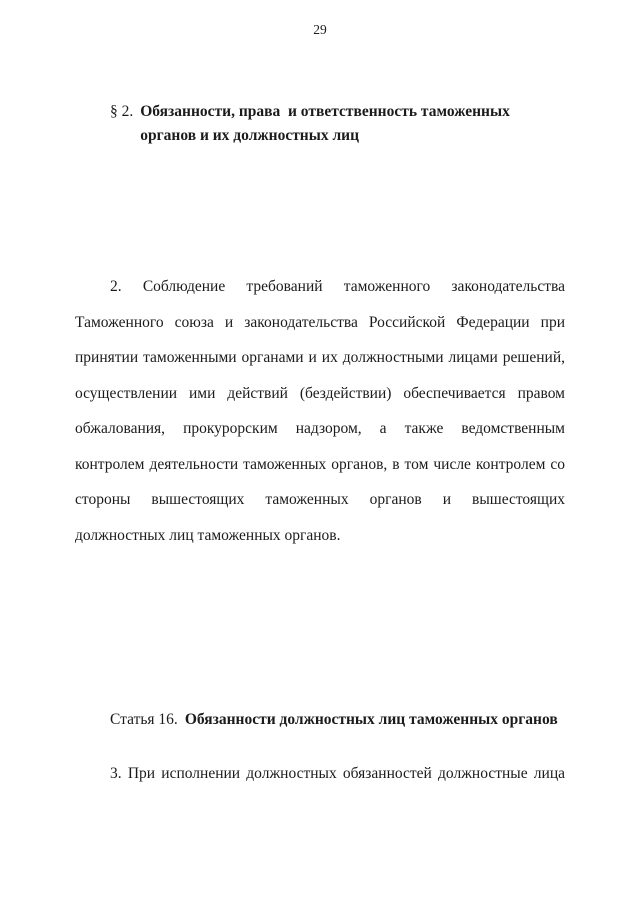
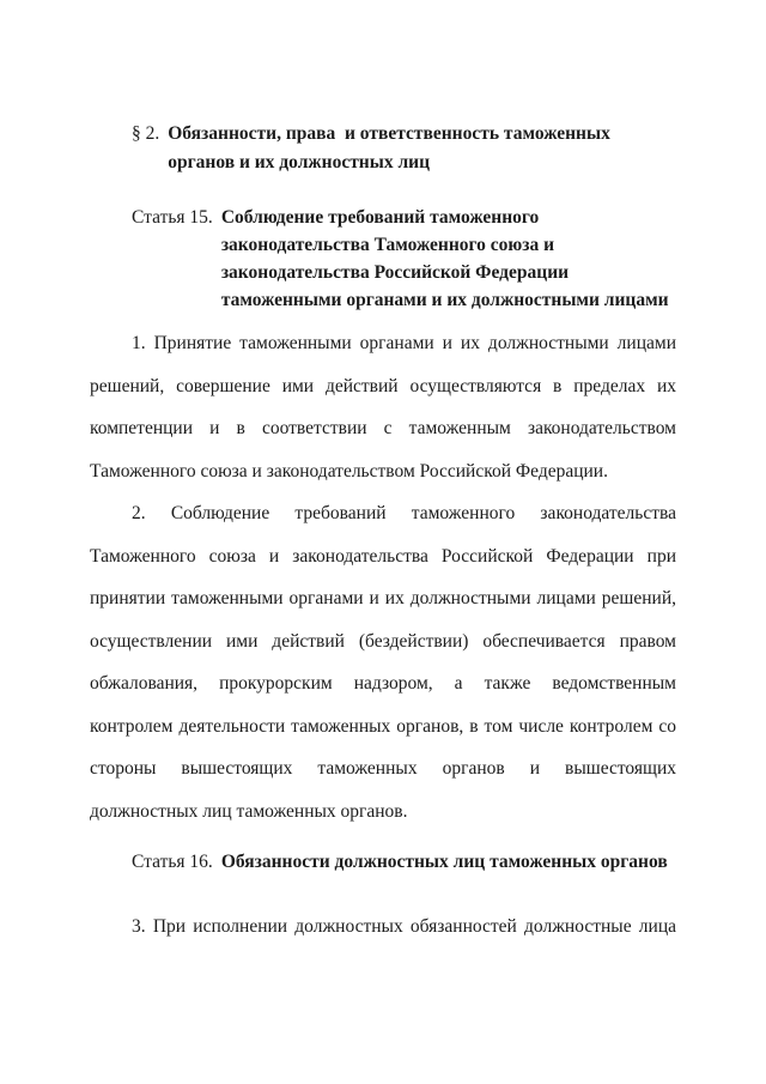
- 29
  § 2.
  Обязанности, права и ответственность таможенных
  органов и их должностных лиц
+ Статья 15.
+ Соблюдение требований таможенного
+ законодательства Таможенного союза и
+ законодательства Российской Федерации
+ таможенными органами и их должностными лицами
+ 1. Принятие таможенными органами и их должностными лицами решений, совершение ими действий осуществляются в пределах их компетенции и в соответствии с таможенным законодательством Таможенного союза и законодательством Российской Федерации.
  2. Соблюдение требований таможенного законодательства Таможенного союза и законодательства Российской Федерации при принятии таможенными органами и их должностными лицами решений, осуществлении ими действий (бездействии) обеспечивается правом обжалования, прокурорским надзором, а также ведомственным контролем деятельности таможенных органов, в том числе контролем со стороны вышестоящих таможенных органов и вышестоящих должностных лиц таможенных органов.
  Статья 16.
  Обязанности должностных лиц таможенных органов
  3. При исполнении должностных обязанностей должностные лица
